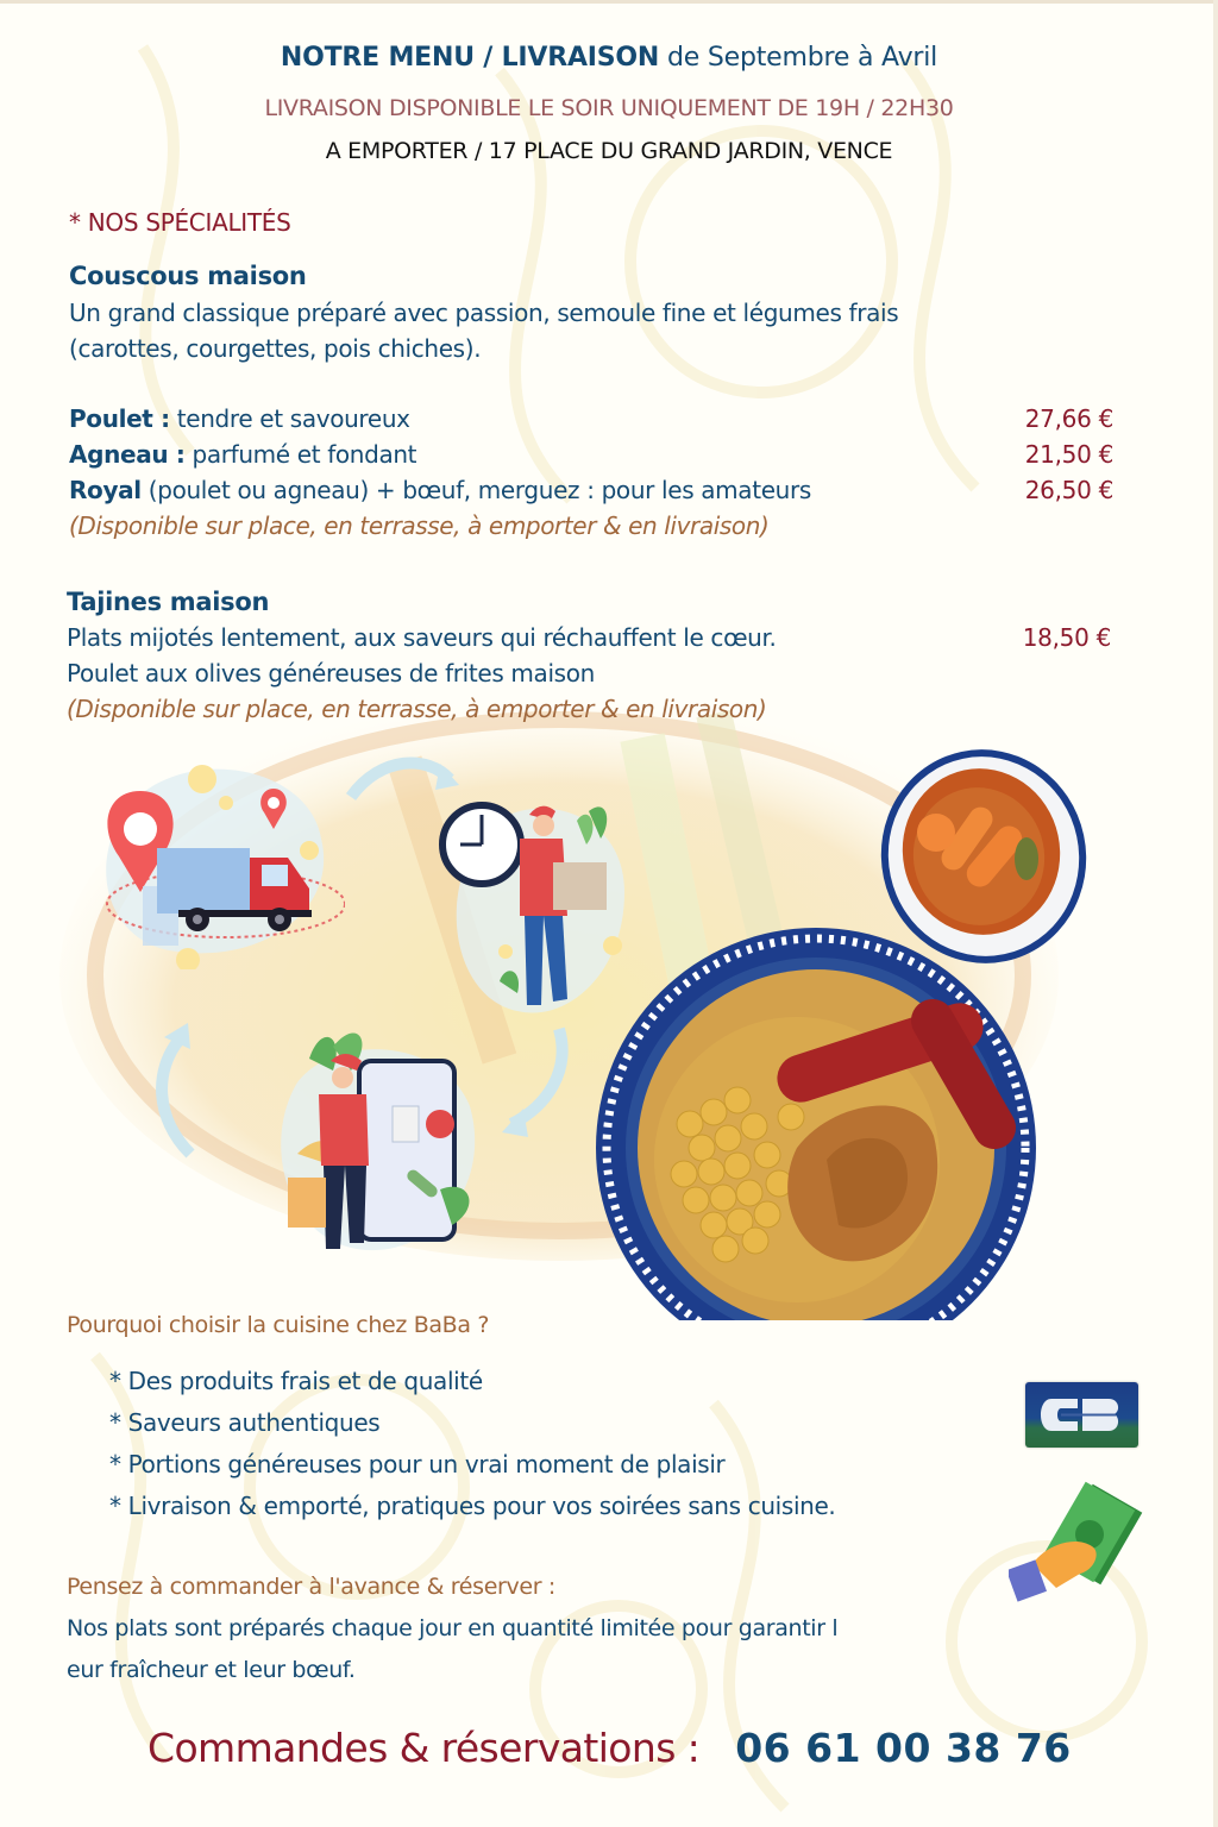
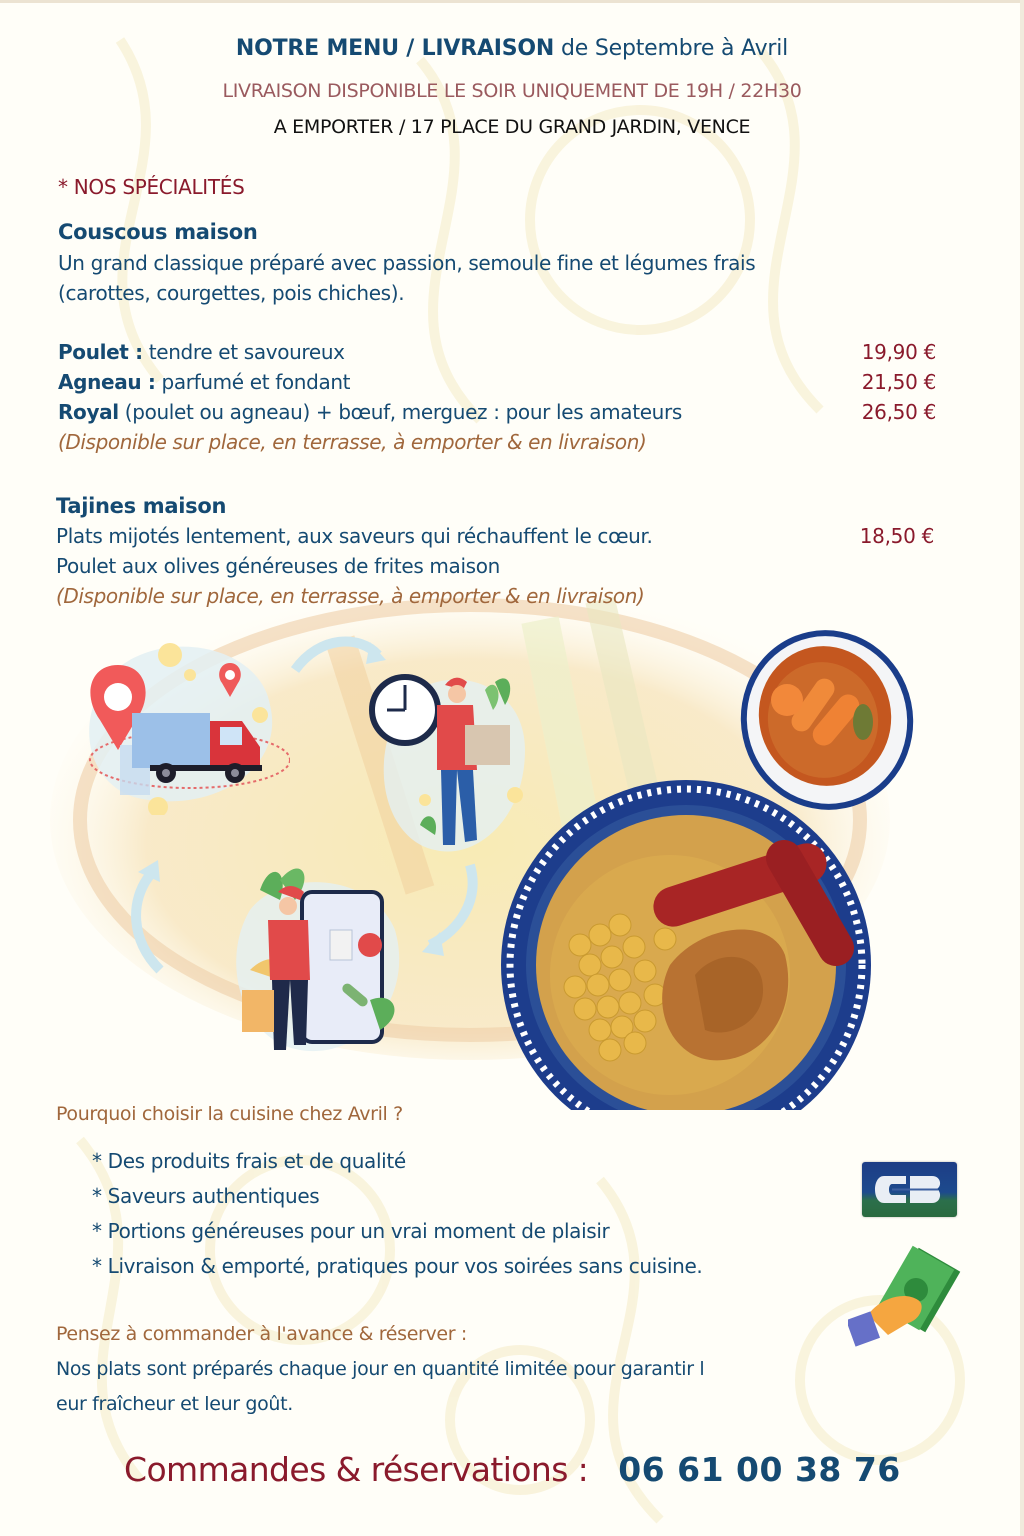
  NOTRE MENU / LIVRAISON de Septembre à Avril
  LIVRAISON DISPONIBLE LE SOIR UNIQUEMENT DE 19H / 22H30
  A EMPORTER / 17 PLACE DU GRAND JARDIN, VENCE
  * NOS SPÉCIALITÉS
  Couscous maison
  Un grand classique préparé avec passion, semoule fine et légumes frais
  (carottes, courgettes, pois chiches).
  Poulet : tendre et savoureux
- 27,66 €
+ 19,90 €
  Agneau : parfumé et fondant
  21,50 €
  Royal (poulet ou agneau) + bœuf, merguez : pour les amateurs
  26,50 €
  (Disponible sur place, en terrasse, à emporter & en livraison)
  Tajines maison
  Plats mijotés lentement, aux saveurs qui réchauffent le cœur.
  18,50 €
  Poulet aux olives généreuses de frites maison
  (Disponible sur place, en terrasse, à emporter & en livraison)
- Pourquoi choisir la cuisine chez BaBa ?
+ Pourquoi choisir la cuisine chez Avril ?
  * Des produits frais et de qualité
  * Saveurs authentiques
  * Portions généreuses pour un vrai moment de plaisir
  * Livraison & emporté, pratiques pour vos soirées sans cuisine.
  Pensez à commander à l'avance & réserver :
  Nos plats sont préparés chaque jour en quantité limitée pour garantir l
- eur fraîcheur et leur bœuf.
+ eur fraîcheur et leur goût.
  Commandes & réservations : 06 61 00 38 76
